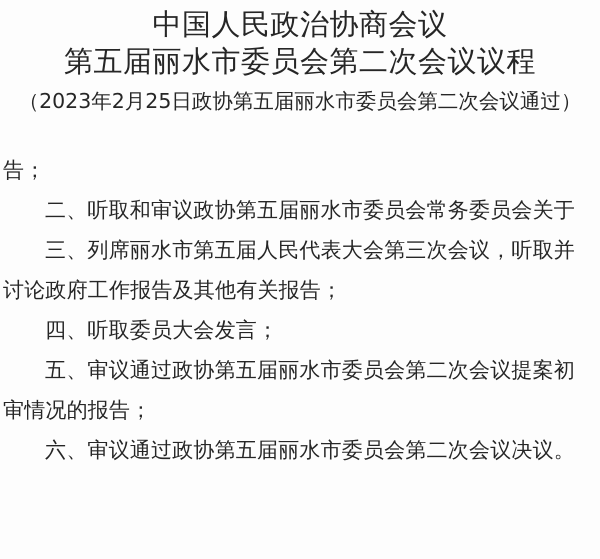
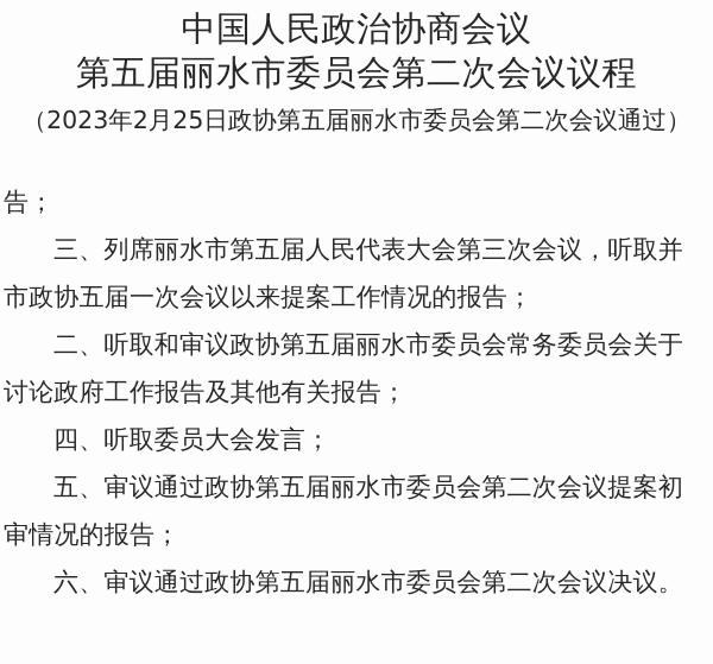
  中国人民政治协商会议
  第五届丽水市委员会第二次会议议程
  （2023年2月25日政协第五届丽水市委员会第二次会议通过）
  告；
- 二、听取和审议政协第五届丽水市委员会常务委员会关于
+ 三、列席丽水市第五届人民代表大会第三次会议，听取并
+ 市政协五届一次会议以来提案工作情况的报告；
- 三、列席丽水市第五届人民代表大会第三次会议，听取并
+ 二、听取和审议政协第五届丽水市委员会常务委员会关于
  讨论政府工作报告及其他有关报告；
  四、听取委员大会发言；
  五、审议通过政协第五届丽水市委员会第二次会议提案初
  审情况的报告；
  六、审议通过政协第五届丽水市委员会第二次会议决议。
